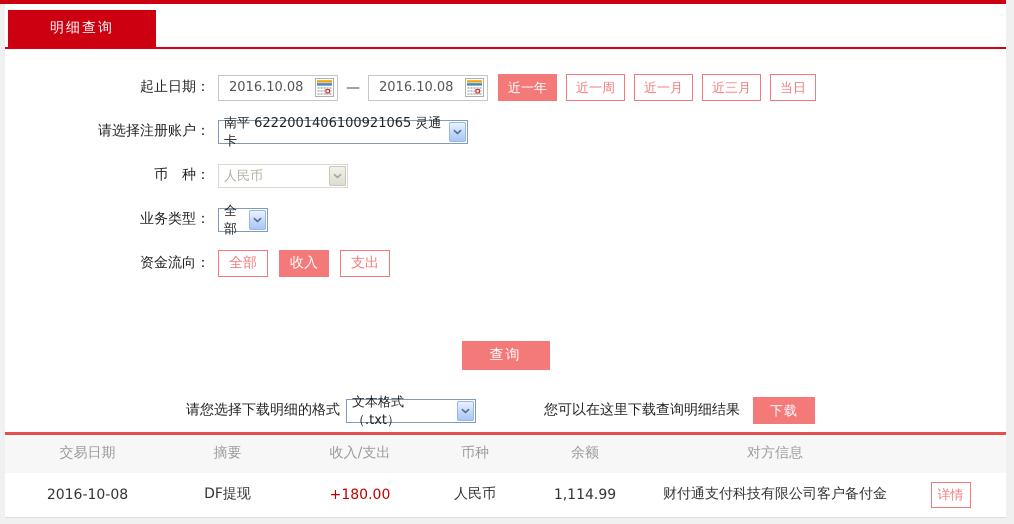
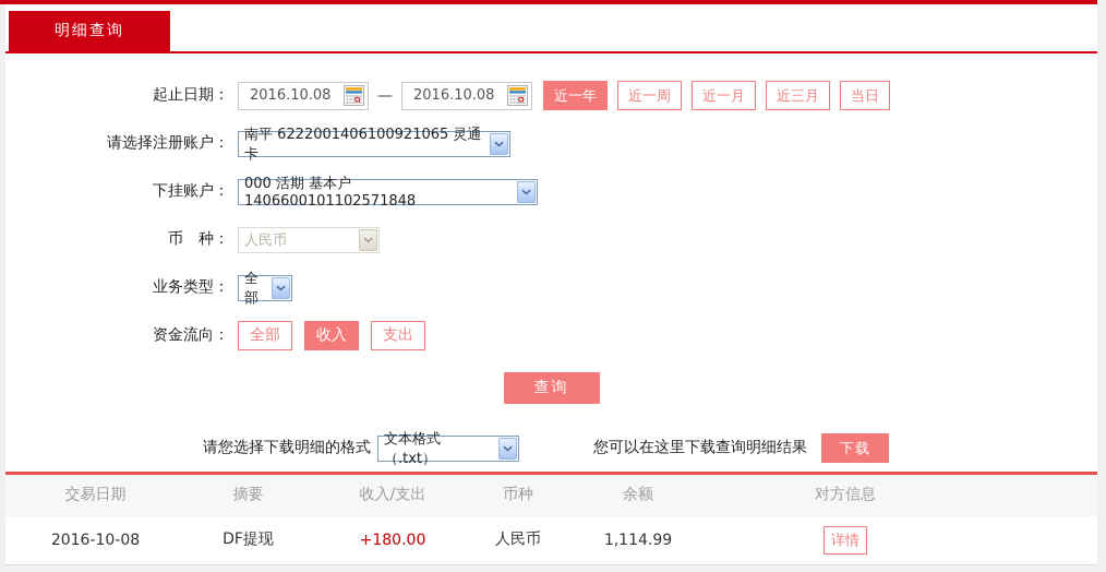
  明细查询
  起止日期：
  2016.10.08
  —
  2016.10.08
  近一年
  近一周
  近一月
  近三月
  当日
  请选择注册账户：
  南平 6222001406100921065 灵通卡
+ 下挂账户：
+ 000 活期 基本户 1406600101102571848
  币 种：
  人民币
  业务类型：
  全部
  资金流向：
  全部
  收入
  支出
  查询
  请您选择下载明细的格式
  文本格式（.txt）
  您可以在这里下载查询明细结果
  下载
  交易日期
  摘要
  收入/支出
  币种
  余额
  对方信息
  2016-10-08
  DF提现
  +180.00
  人民币
  1,114.99
- 财付通支付科技有限公司客户备付金
  详情
